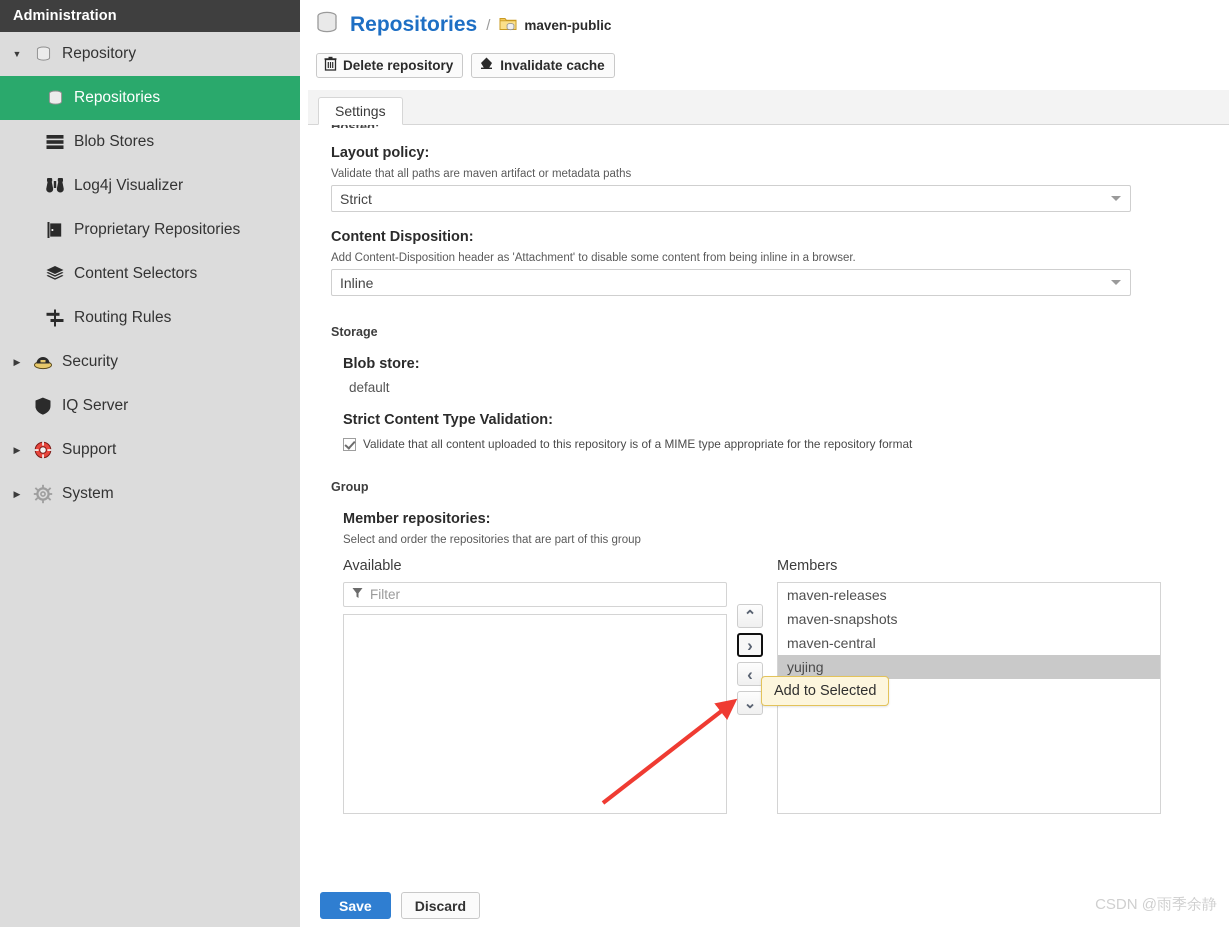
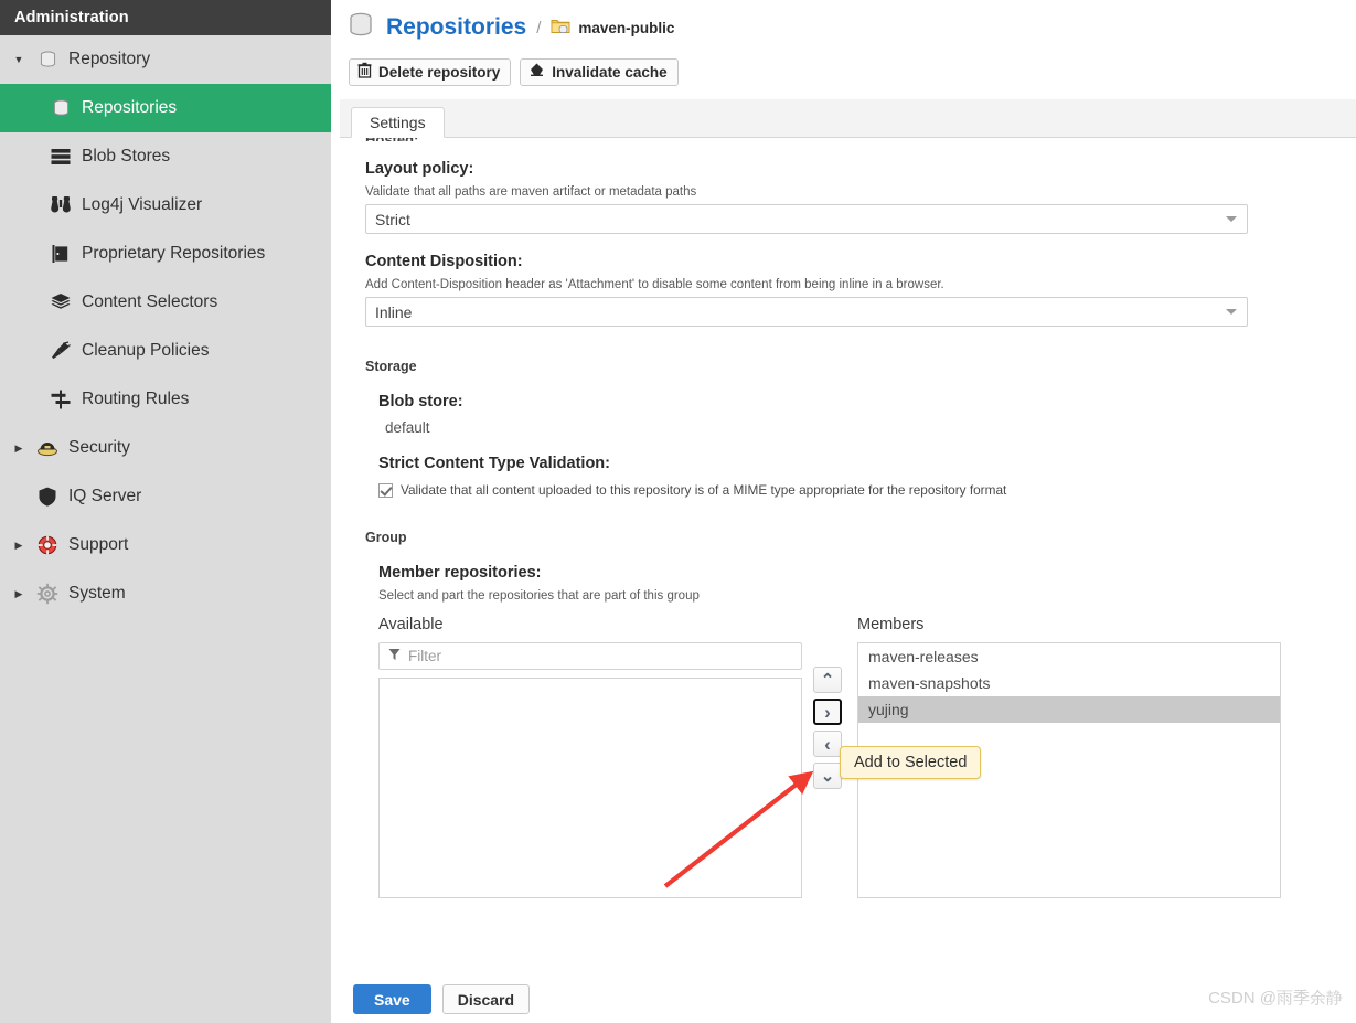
  Administration
  ▼
  Repository
  Repositories
  Blob Stores
  Log4j Visualizer
  Proprietary Repositories
  Content Selectors
+ Cleanup Policies
  Routing Rules
  ▶
  Security
  IQ Server
  ▶
  Support
  ▶
  System
  Repositories
  /
  maven-public
  Delete repository
  Invalidate cache
  Settings
  Hosted:
  Layout policy:
  Validate that all paths are maven artifact or metadata paths
  Strict
  Content Disposition:
  Add Content-Disposition header as 'Attachment' to disable some content from being inline in a browser.
  Inline
  Storage
  Blob store:
  default
  Strict Content Type Validation:
  Validate that all content uploaded to this repository is of a MIME type appropriate for the repository format
  Group
  Member repositories:
- Select and order the repositories that are part of this group
+ Select and part the repositories that are part of this group
  Available
  Filter
  ⌃
  ›
  ‹
  ⌄
  Members
  maven-releases
  maven-snapshots
- maven-central
  yujing
  Add to Selected
  Save
  Discard
  CSDN @雨季余静
